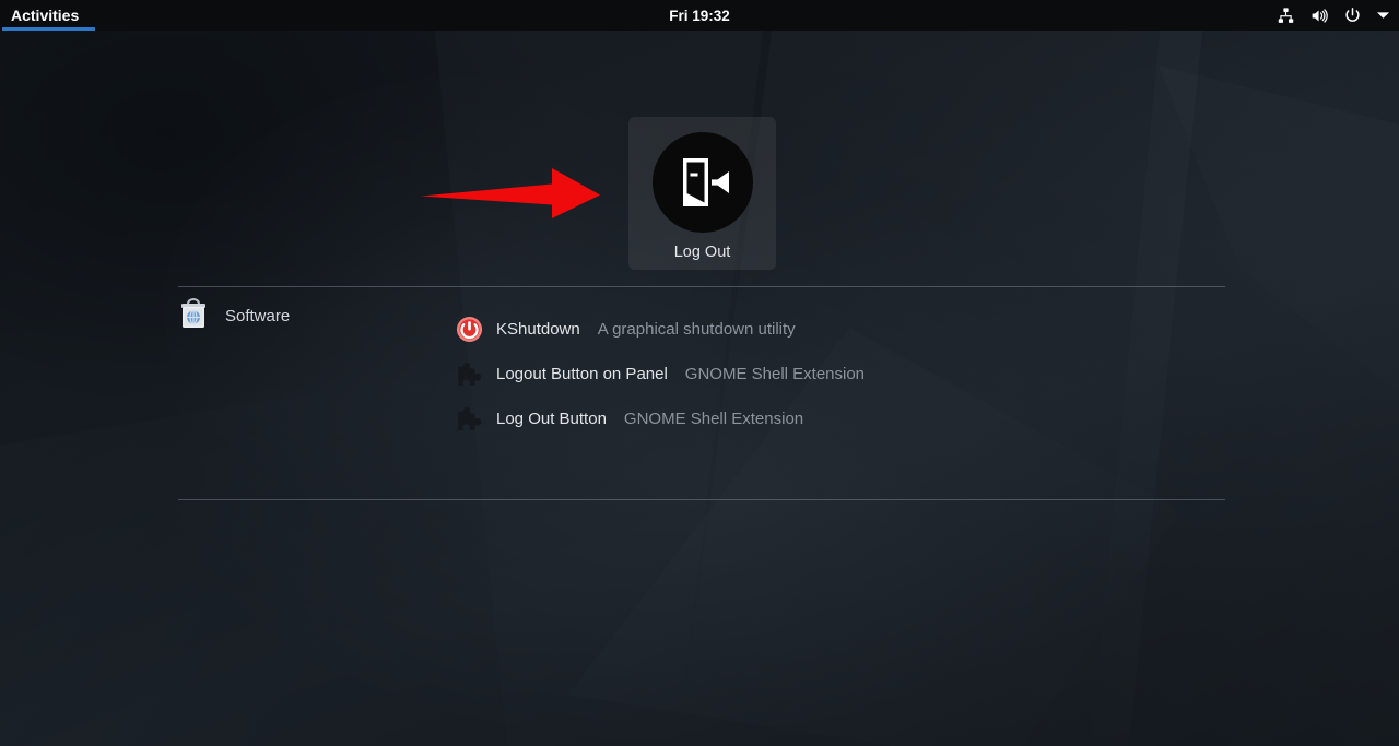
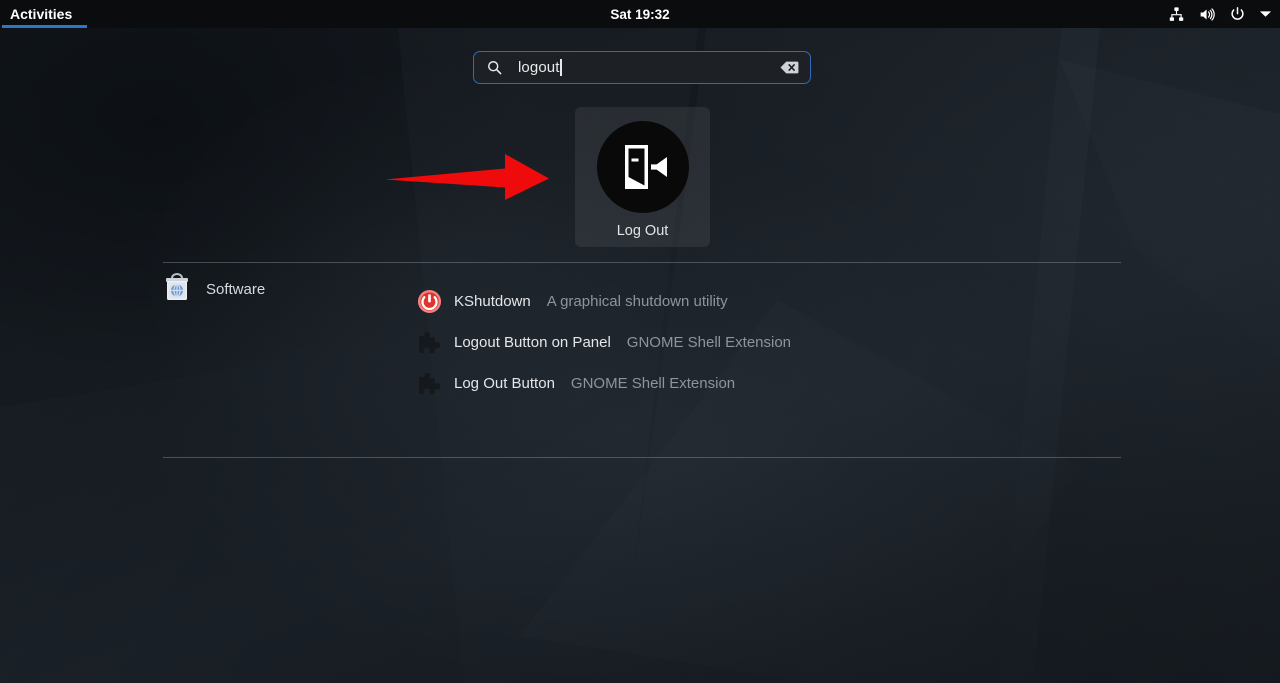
  Activities
- Fri 19:32
+ Sat 19:32
+ logout
  Log Out
  Software
  KShutdown
  A graphical shutdown utility
  Logout Button on Panel
  GNOME Shell Extension
  Log Out Button
  GNOME Shell Extension
